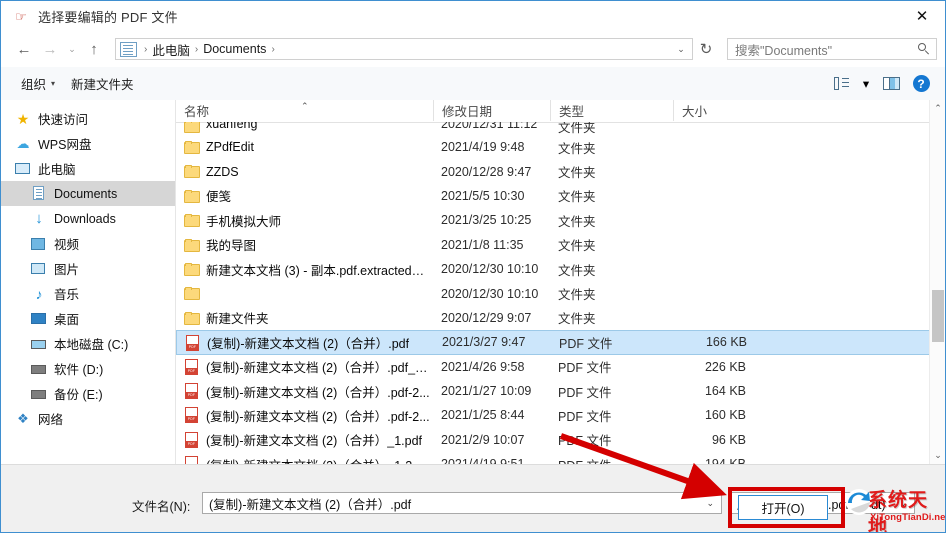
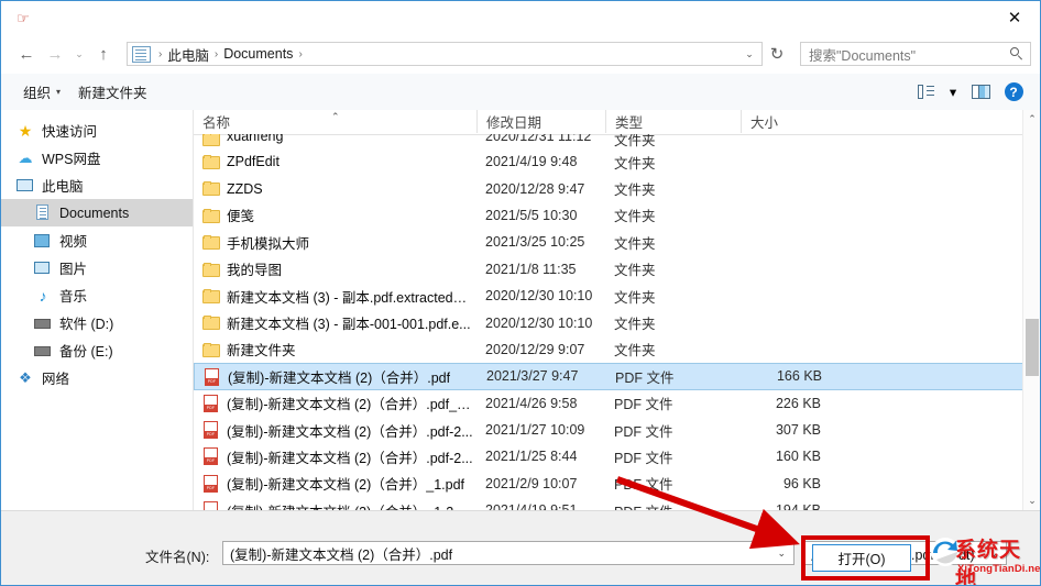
  ☞
- 选择要编辑的 PDF 文件
  ✕
  ←
  →
  ⌄
  ↑
  ›
  此电脑
  ›
  Documents
  ›
  ⌄
  ↻
  搜索"Documents"
  组织
  ▾
  新建文件夹
  ▾
  ?
  ★
  快速访问
  ☁
  WPS网盘
  此电脑
  Documents
- ↓
- Downloads
  视频
  图片
  ♪
  音乐
- 桌面
- 本地磁盘 (C:)
  软件 (D:)
  备份 (E:)
  ❖
  网络
  名称
  ⌃
  修改日期
  类型
  大小
  xuanfeng
  2020/12/31 11:12
  文件夹
  ZPdfEdit
  2021/4/19 9:48
  文件夹
  ZZDS
  2020/12/28 9:47
  文件夹
  便笺
  2021/5/5 10:30
  文件夹
  手机模拟大师
  2021/3/25 10:25
  文件夹
  我的导图
  2021/1/8 11:35
  文件夹
  新建文本文档 (3) - 副本.pdf.extracted_i...
  2020/12/30 10:10
  文件夹
+ 新建文本文档 (3) - 副本-001-001.pdf.e...
  2020/12/30 10:10
  文件夹
  新建文件夹
  2020/12/29 9:07
  文件夹
  (复制)-新建文本文档 (2)（合并）.pdf
  2021/3/27 9:47
  PDF 文件
  166 KB
  (复制)-新建文本文档 (2)（合并）.pdf_2...
  2021/4/26 9:58
  PDF 文件
  226 KB
  (复制)-新建文本文档 (2)（合并）.pdf-2...
  2021/1/27 10:09
  PDF 文件
- 164 KB
+ 307 KB
  (复制)-新建文本文档 (2)（合并）.pdf-2...
  2021/1/25 8:44
  PDF 文件
  160 KB
  (复制)-新建文本文档 (2)（合并）_1.pdf
  2021/2/9 10:07
  96 KB
  ⌃
  ⌄
  文件名(N):
  (复制)-新建文本文档 (2)（合并）.pdf
  ⌄
  ⌄
  打开(O)
  系统天地
  XiTongTianDi.ne
